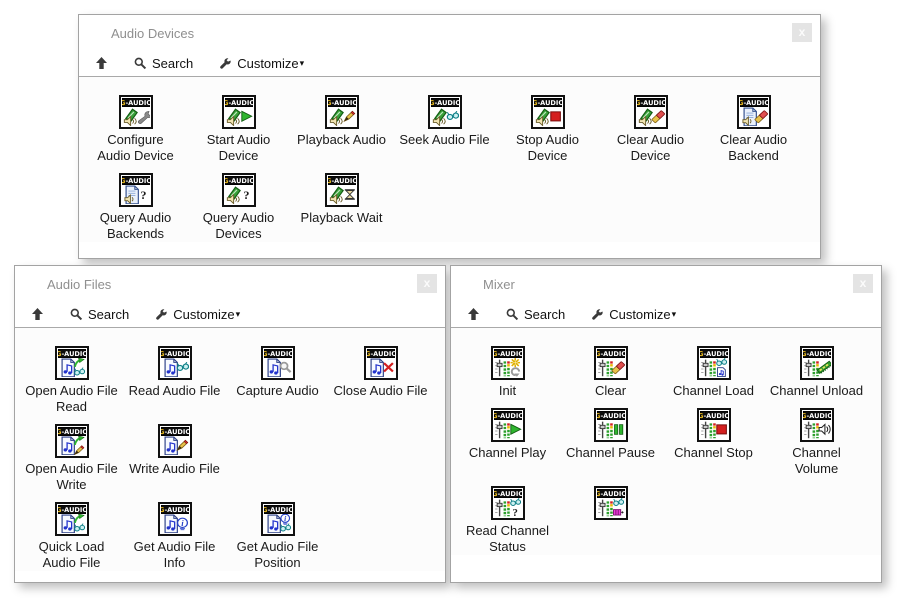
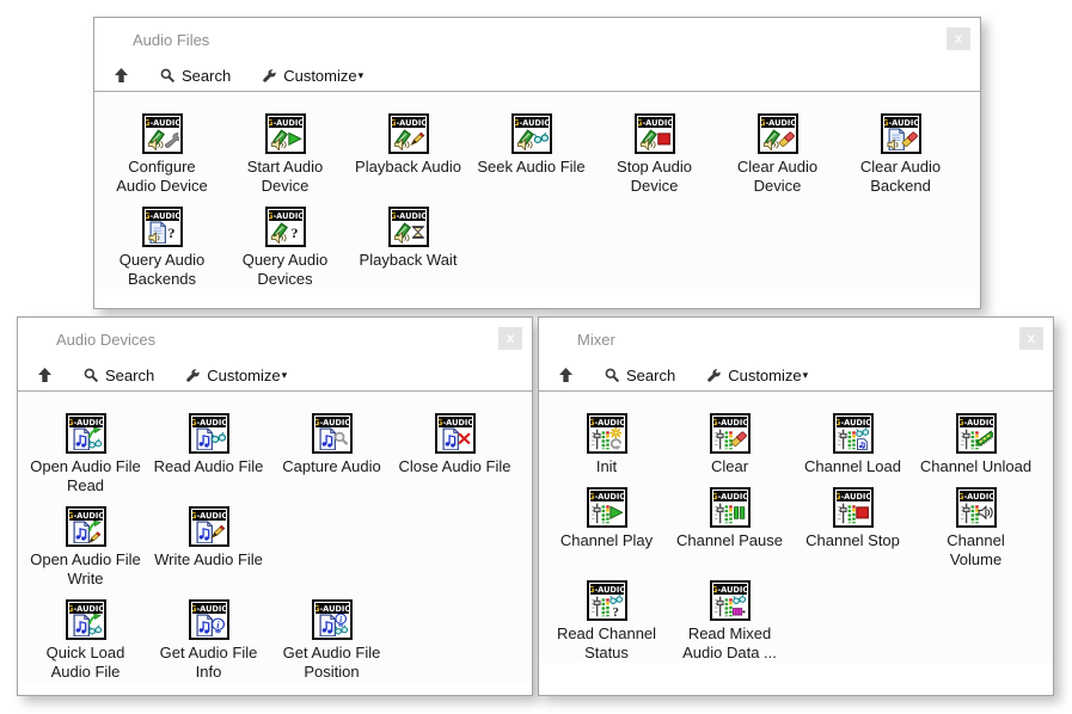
- Audio Devices
+ Audio Files
  Search
  Customize
  ▾
  G-AUDIO
  Configure
  Audio Device
  G-AUDIO
  Start Audio
  Device
  G-AUDIO
  Playback Audio
  G-AUDIO
  Seek Audio File
  G-AUDIO
  Stop Audio
  Device
  G-AUDIO
  Clear Audio
  Device
  G-AUDIO
  Clear Audio
  Backend
  G-AUDIO
  ?
  Query Audio
  Backends
  G-AUDIO
  ?
  Query Audio
  Devices
  G-AUDIO
  Playback Wait
- Audio Files
+ Audio Devices
  Search
  Customize
  ▾
  G-AUDIO
  Open Audio File
  Read
  G-AUDIO
  Read Audio File
  G-AUDIO
  Capture Audio
  G-AUDIO
  Close Audio File
  G-AUDIO
  Open Audio File
  Write
  G-AUDIO
  Write Audio File
  G-AUDIO
  Quick Load
  Audio File
  G-AUDIO
  i
  Get Audio File
  Info
  G-AUDIO
  i
  Get Audio File
  Position
  Mixer
  Search
  Customize
  ▾
  G-AUDIO
  Init
  G-AUDIO
  Clear
  G-AUDIO
  Channel Load
  G-AUDIO
  Channel Unload
  G-AUDIO
  Channel Play
  G-AUDIO
  Channel Pause
  G-AUDIO
  Channel Stop
  G-AUDIO
  Channel
  Volume
  G-AUDIO
  ?
  Read Channel
  Status
  G-AUDIO
+ Read Mixed
+ Audio Data ...
